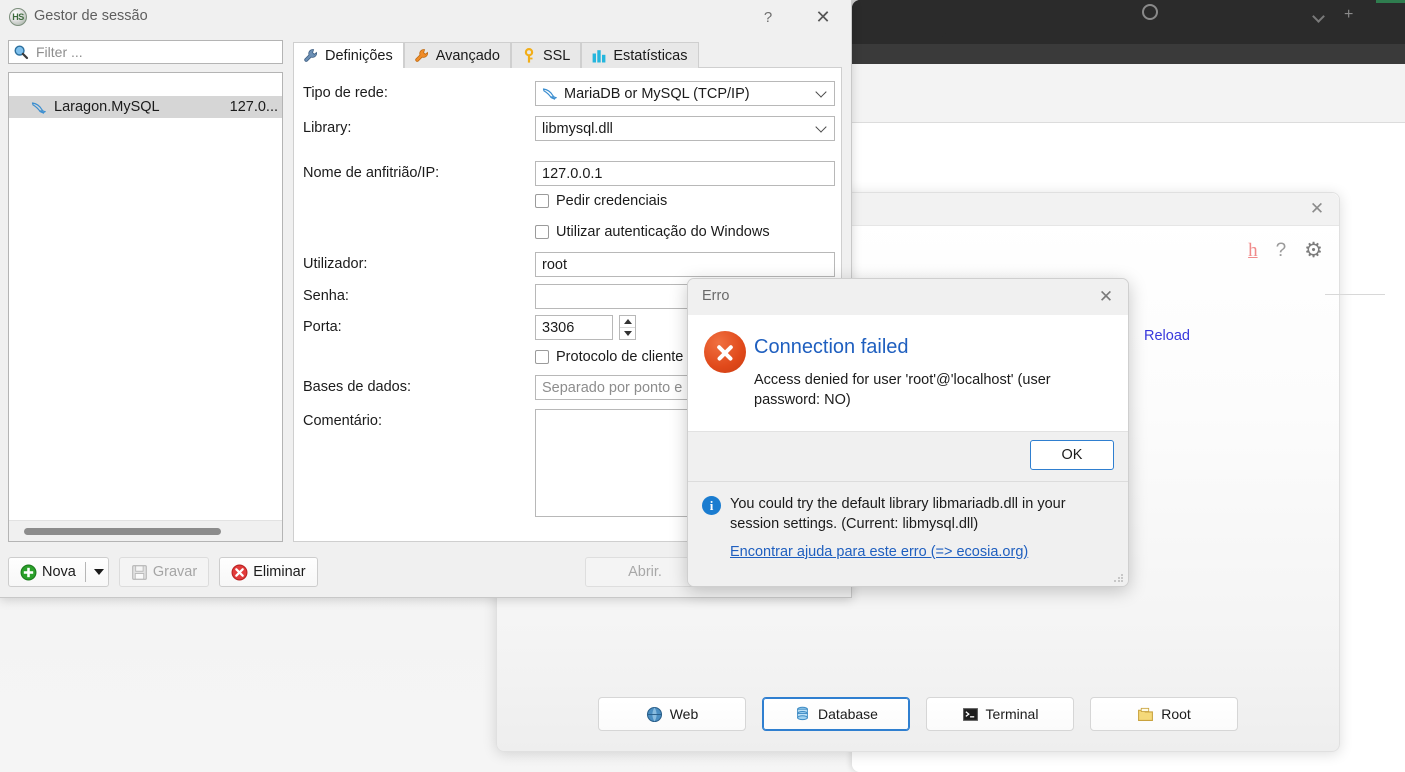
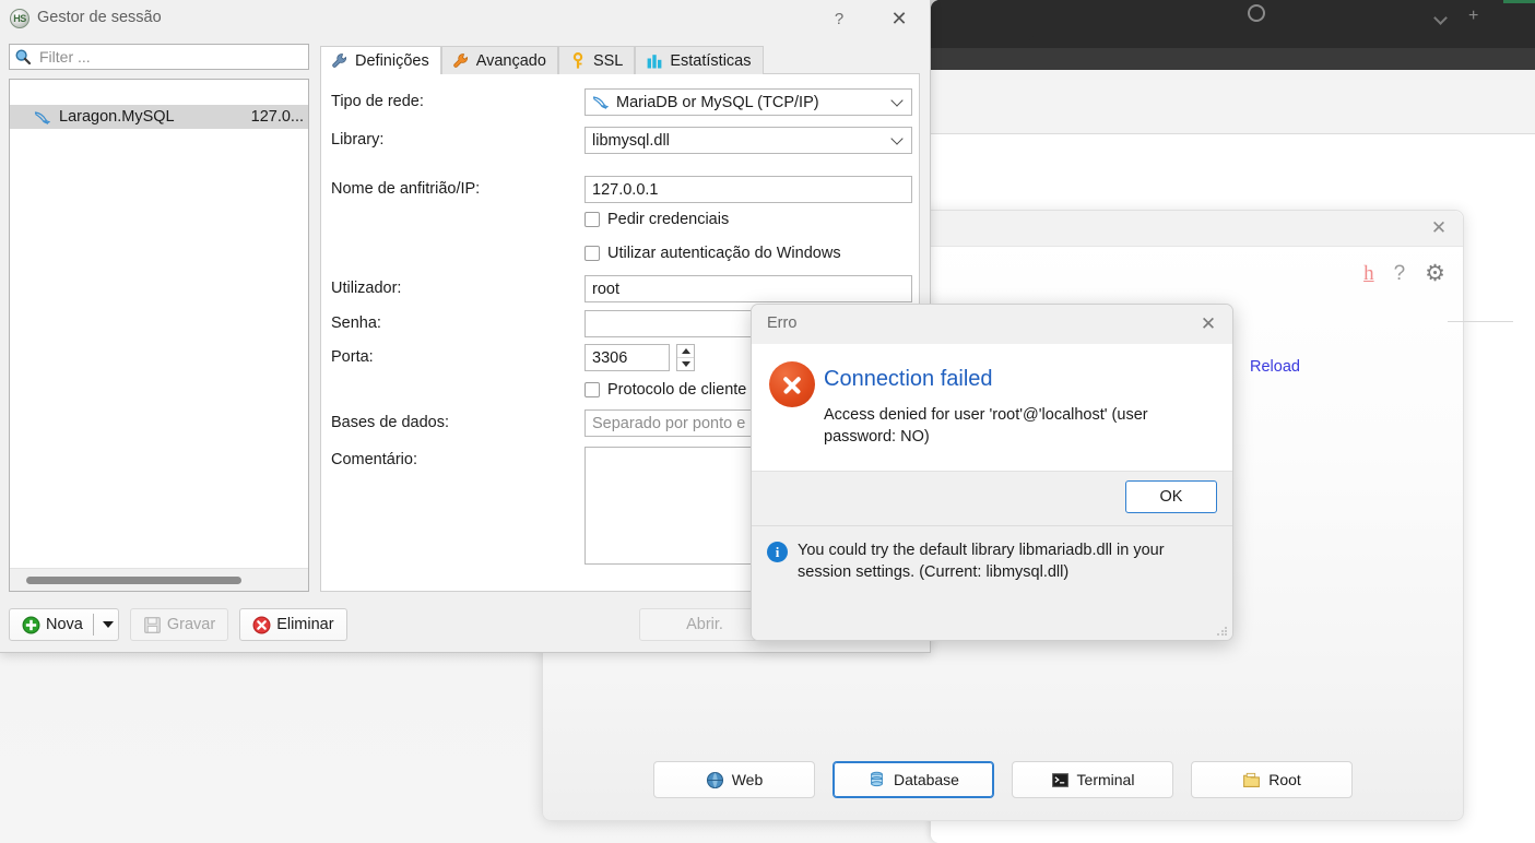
  +
  ✕
  h
  ?
  ⚙
  Reload
  Web
  Database
  Terminal
  Root
  HS
  Gestor de sessão
  ?
  ✕
  Filter ...
  Laragon.MySQL
  127.0...
  Nova
  Gravar
  Eliminar
  Abrir.
  Definições
  Avançado
  SSL
  Estatísticas
  Tipo de rede:
  MariaDB or MySQL (TCP/IP)
  Library:
  libmysql.dll
  Nome de anfitrião/IP:
  127.0.0.1
  Pedir credenciais
  Utilizar autenticação do Windows
  Utilizador:
  root
  Senha:
  Porta:
  3306
  Protocolo de cliente
  Bases de dados:
  Separado por ponto e
  Comentário:
  Erro
  ✕
  Connection failed
  Access denied for user 'root'@'localhost' (user password: NO)
  OK
  i
  You could try the default library libmariadb.dll in your session settings. (Current: libmysql.dll)
- Encontrar ajuda para este erro (=> ecosia.org)
